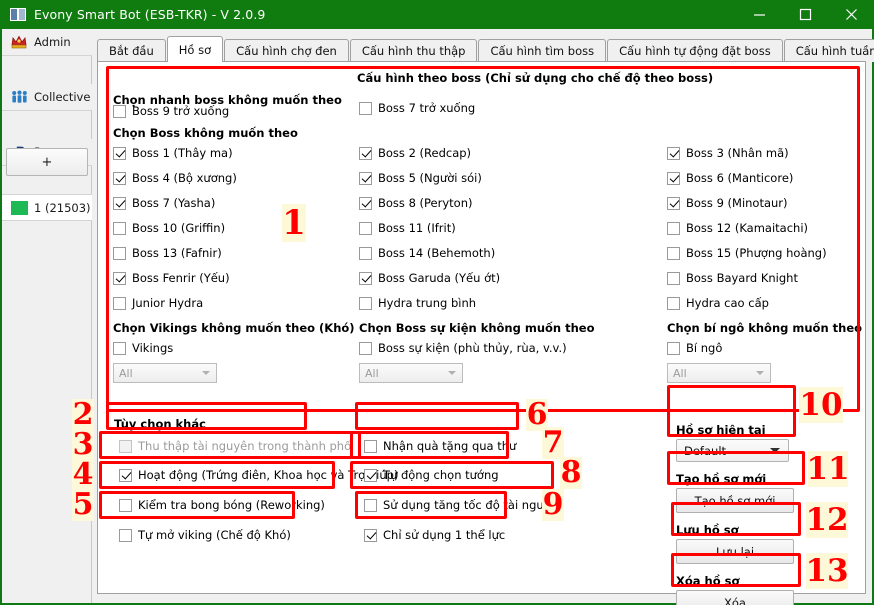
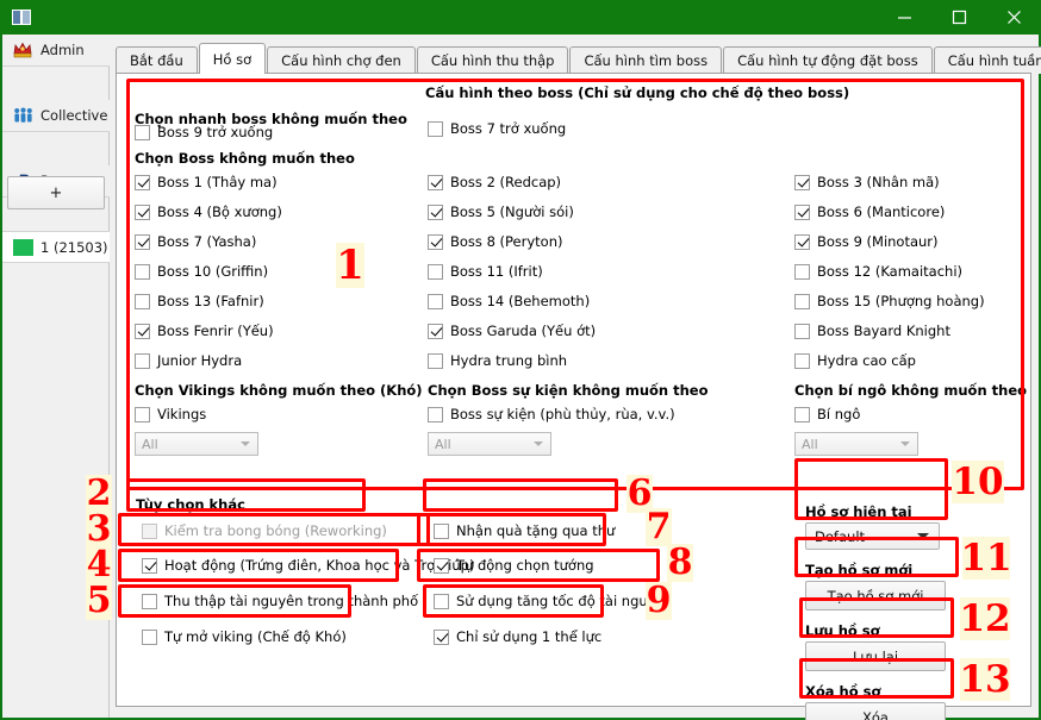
- Evony Smart Bot (ESB-TKR) - V 2.0.9
  Admin
  Collective
  1 (21503)
  +
  Bắt đầu
  Hồ sơ
  Cấu hình chợ đen
  Cấu hình thu thập
  Cấu hình tìm boss
  Cấu hình tự động đặt boss
  Cấu hình tuần
  Cấu hình theo boss (Chỉ sử dụng cho chế độ theo boss)
  Chọn nhanh boss không muốn theo
  Boss 9 trở xuống
  Boss 7 trở xuống
  Chọn Boss không muốn theo
  Boss 1 (Thây ma)
  Boss 2 (Redcap)
  Boss 3 (Nhân mã)
  Boss 4 (Bộ xương)
  Boss 5 (Người sói)
  Boss 6 (Manticore)
  Boss 7 (Yasha)
  Boss 8 (Peryton)
  Boss 9 (Minotaur)
  Boss 10 (Griffin)
  Boss 11 (Ifrit)
  Boss 12 (Kamaitachi)
  Boss 13 (Fafnir)
  Boss 14 (Behemoth)
  Boss 15 (Phượng hoàng)
  Boss Fenrir (Yếu)
  Boss Garuda (Yếu ớt)
  Boss Bayard Knight
  Junior Hydra
  Hydra trung bình
  Hydra cao cấp
  Chọn Vikings không muốn theo (Khó)
  Chọn Boss sự kiện không muốn theo
  Chọn bí ngô không muốn theo
  Vikings
  Boss sự kiện (phù thủy, rùa, v.v.)
  Bí ngô
  All
  All
  All
  Tùy chọn khác
- Thu thập tài nguyên trong thành phố
+ Kiểm tra bong bóng (Reworking)
  Hoạt động (Trứng điên, Khoa học và Trợiúp)
- Kiểm tra bong bóng (Reworking)
+ Thu thập tài nguyên trong thành phố
  Tự mở viking (Chế độ Khó)
  Nhận quà tặng qua thư
  Tự động chọn tướng
  Sử dụng tăng tốc độ tài ngu
  Chỉ sử dụng 1 thể lực
  Hồ sơ hiện tại
  Default
  Tạo hồ sơ mới
  Tạo hồ sơ mới
  Lưu hồ sơ
  Lưu lại
  Xóa hồ sơ
  Xóa
  1
  2
  3
  4
  5
  6
  7
  8
  9
  10
  11
  12
  13
